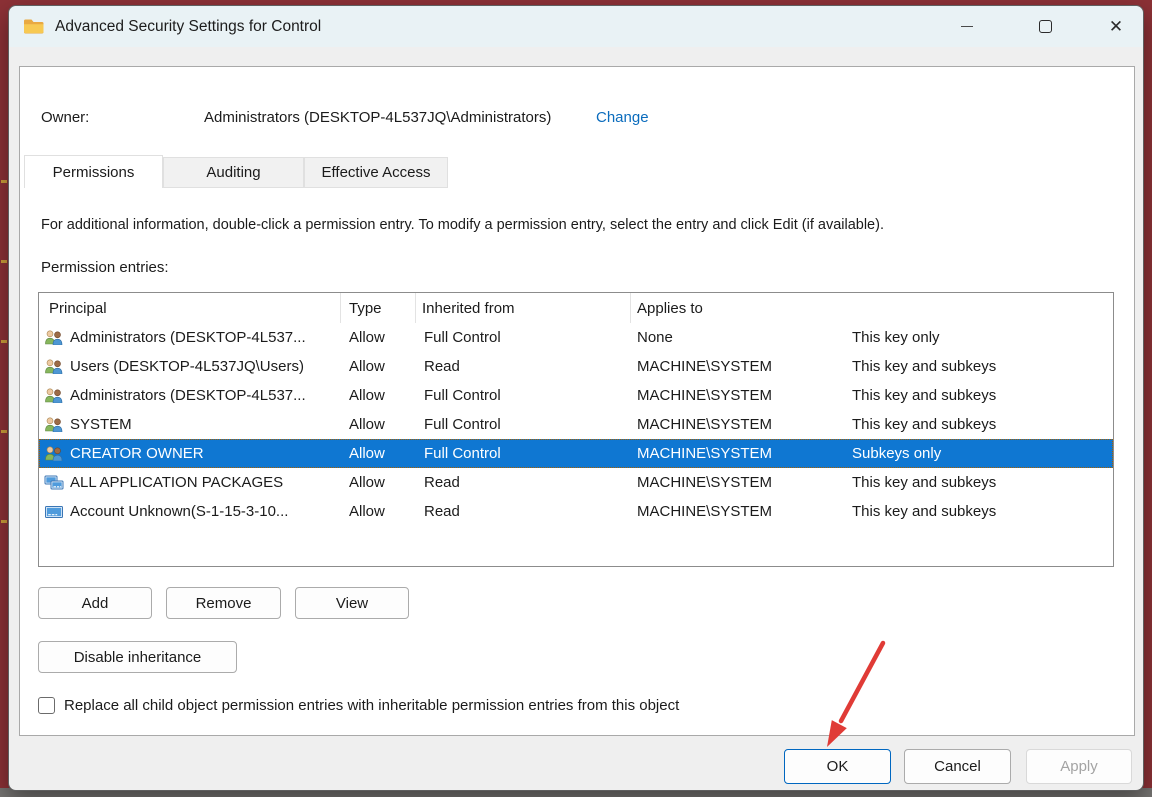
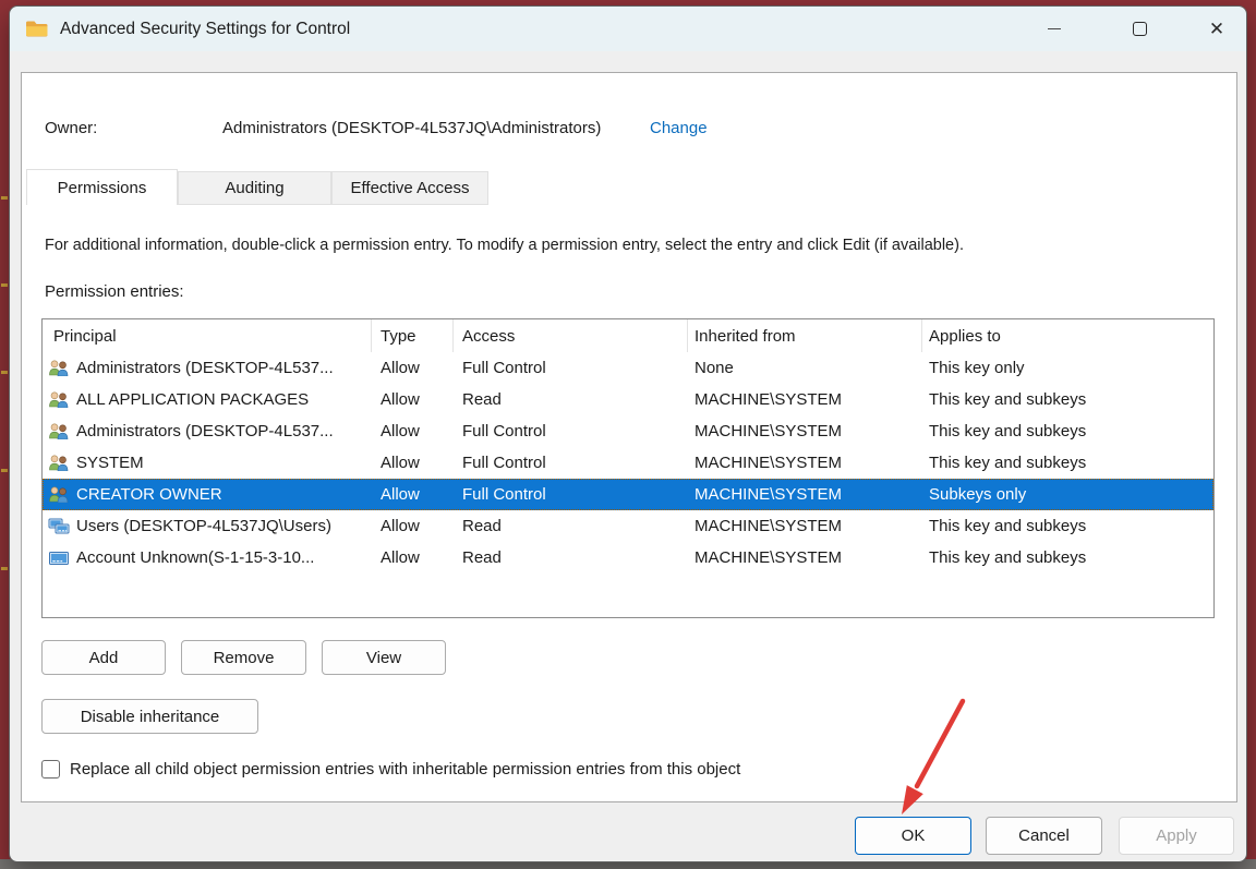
  Advanced Security Settings for Control
  ✕
  Owner:
  Administrators (DESKTOP-4L537JQ\Administrators)
  Change
  Permissions
  Auditing
  Effective Access
  For additional information, double-click a permission entry. To modify a permission entry, select the entry and click Edit (if available).
  Permission entries:
  Principal
  Type
+ Access
  Inherited from
  Applies to
  Administrators (DESKTOP-4L537...
  Allow
  Full Control
  None
  This key only
- Users (DESKTOP-4L537JQ\Users)
+ ALL APPLICATION PACKAGES
  Allow
  Read
  MACHINE\SYSTEM
  This key and subkeys
  Administrators (DESKTOP-4L537...
  Allow
  Full Control
  MACHINE\SYSTEM
  This key and subkeys
  SYSTEM
  Allow
  Full Control
  MACHINE\SYSTEM
  This key and subkeys
  CREATOR OWNER
  Allow
  Full Control
  MACHINE\SYSTEM
  Subkeys only
- ALL APPLICATION PACKAGES
+ Users (DESKTOP-4L537JQ\Users)
  Allow
  Read
  MACHINE\SYSTEM
  This key and subkeys
  Account Unknown(S-1-15-3-10...
  Allow
  Read
  MACHINE\SYSTEM
  This key and subkeys
  Add
  Remove
  View
  Disable inheritance
  Replace all child object permission entries with inheritable permission entries from this object
  OK
  Cancel
  Apply
